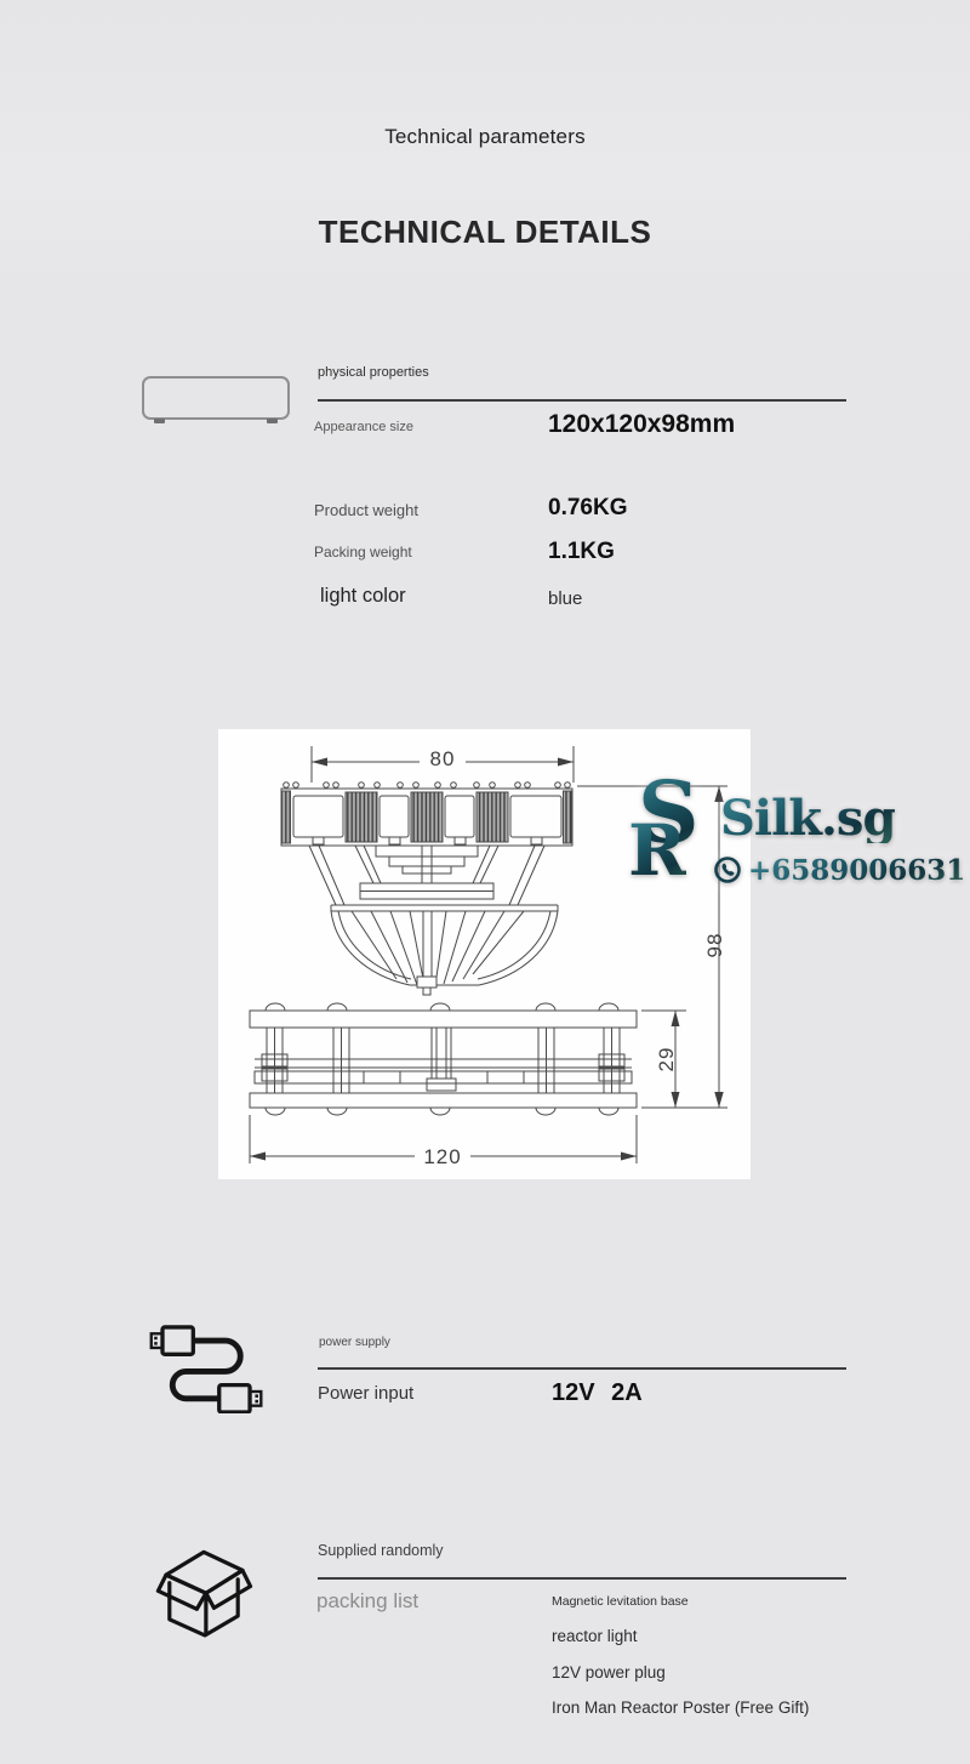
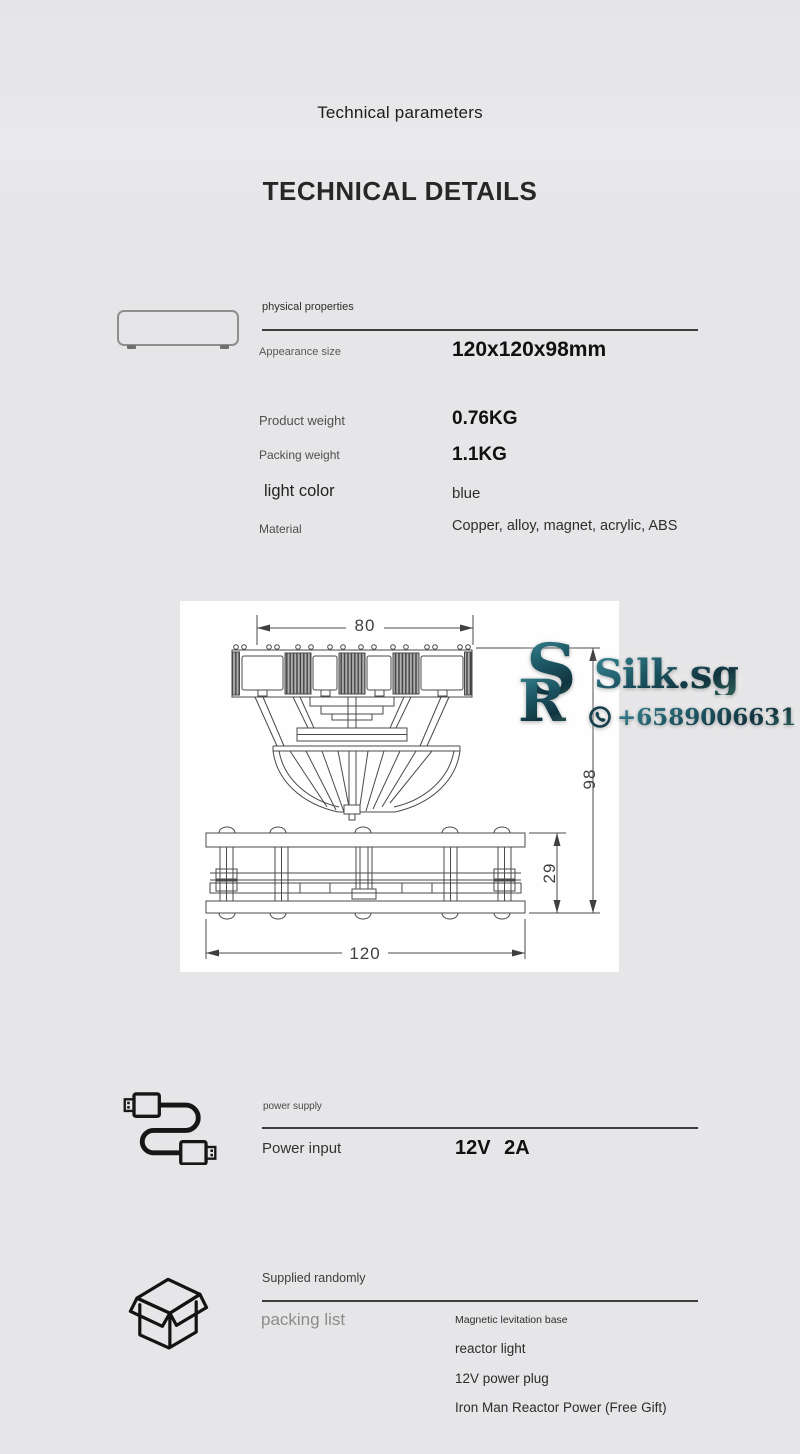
  Technical parameters
  TECHNICAL DETAILS
  physical properties
  Appearance size
  120x120x98mm
  Product weight
  0.76KG
  Packing weight
  1.1KG
  light color
  blue
+ Material
+ Copper, alloy, magnet, acrylic, ABS
  80
  120
  S
  R
  Silk.sg
  +6589006631
  power supply
  Power input
  12V 2A
  Supplied randomly
  packing list
  Magnetic levitation base
  reactor light
  12V power plug
- Iron Man Reactor Poster (Free Gift)
+ Iron Man Reactor Power (Free Gift)
